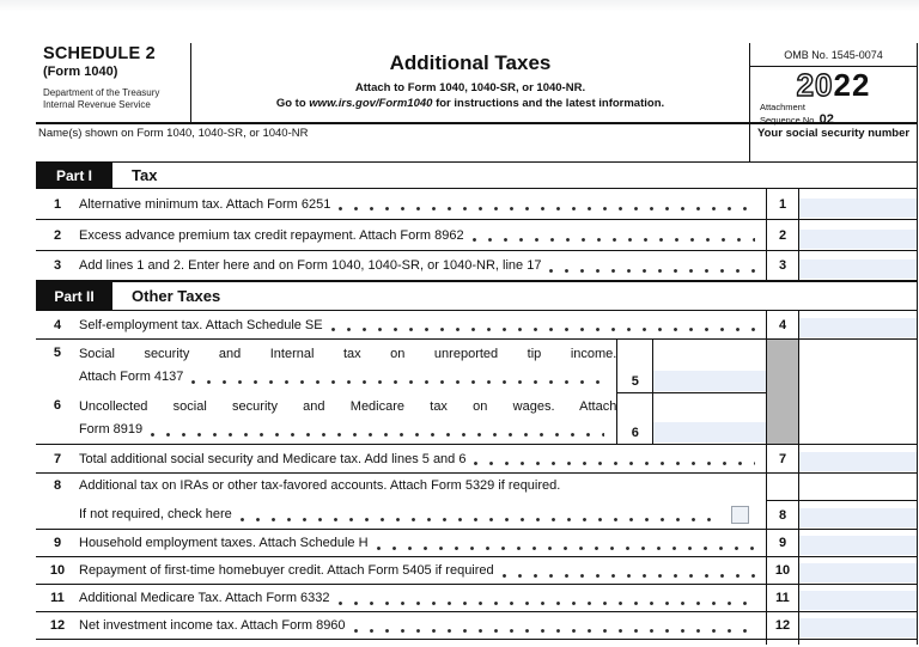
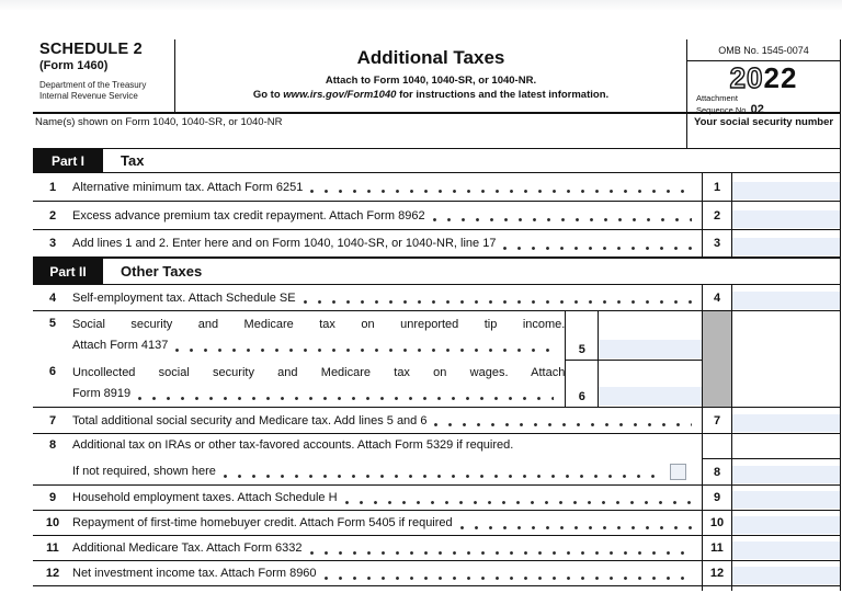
  SCHEDULE 2
- (Form 1040)
+ (Form 1460)
  Department of the Treasury
  Internal Revenue Service
  Additional Taxes
  Attach to Form 1040, 1040-SR, or 1040-NR.
  Go to www.irs.gov/Form1040 for instructions and the latest information.
  OMB No. 1545-0074
  2022
  Attachment
  Sequence No. 02
  Name(s) shown on Form 1040, 1040-SR, or 1040-NR
  Your social security number
  Part I
  Tax
  1
  Alternative minimum tax. Attach Form 6251
  1
  2
  Excess advance premium tax credit repayment. Attach Form 8962
  2
  3
  Add lines 1 and 2. Enter here and on Form 1040, 1040-SR, or 1040-NR, line 17
  3
  Part II
  Other Taxes
  4
  Self-employment tax. Attach Schedule SE
  4
  5
- Social security and Internal tax on unreported tip income.
+ Social security and Medicare tax on unreported tip income.
  Attach Form 4137
  5
  6
  Uncollected social security and Medicare tax on wages. Attach
  Form 8919
  6
  7
  Total additional social security and Medicare tax. Add lines 5 and 6
  7
  8
  Additional tax on IRAs or other tax-favored accounts. Attach Form 5329 if required.
- If not required, check here
+ If not required, shown here
  8
  9
  Household employment taxes. Attach Schedule H
  9
  10
  Repayment of first-time homebuyer credit. Attach Form 5405 if required
  10
  11
  Additional Medicare Tax. Attach Form 6332
  11
  12
  Net investment income tax. Attach Form 8960
  12
